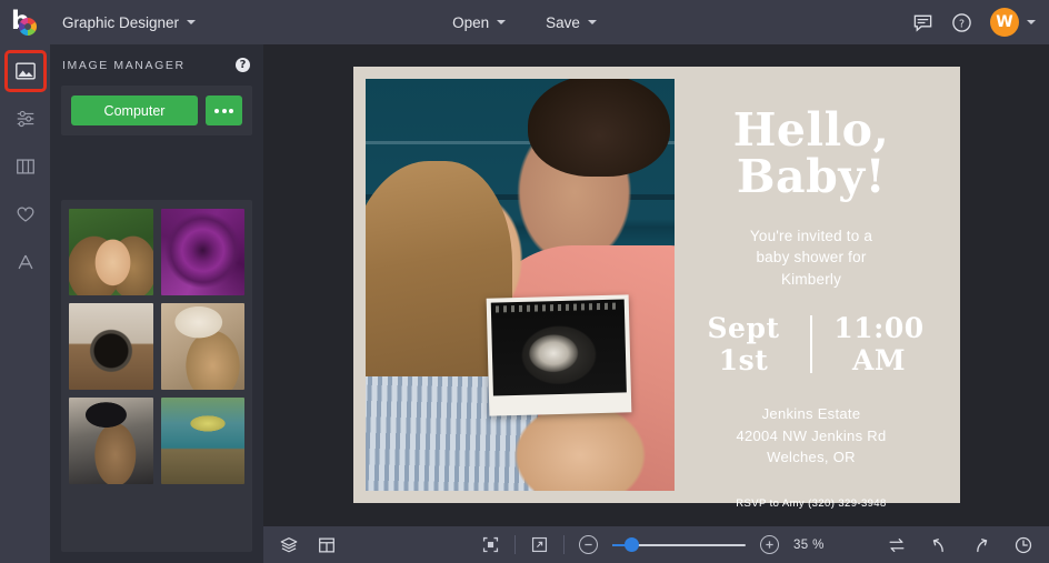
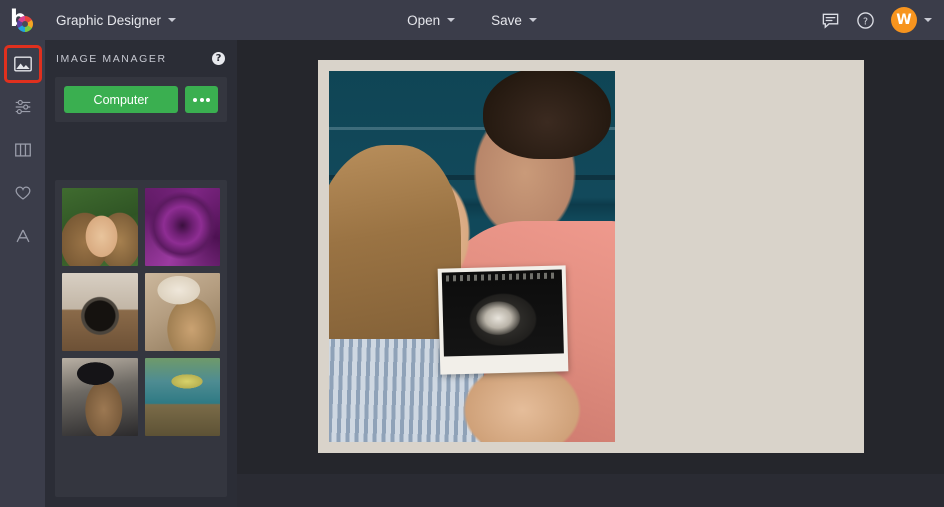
  Graphic Designer
  Open
  Save
  ?
  W
  IMAGE MANAGER
  ?
  Computer
- Hello,
- Baby!
- You're invited to a
- baby shower for
- Kimberly
- Sept
- 1st
- 11:00
- AM
- Jenkins Estate
- 42004 NW Jenkins Rd
- Welches, OR
- RSVP to Amy (320) 329-3948
- 35 %
